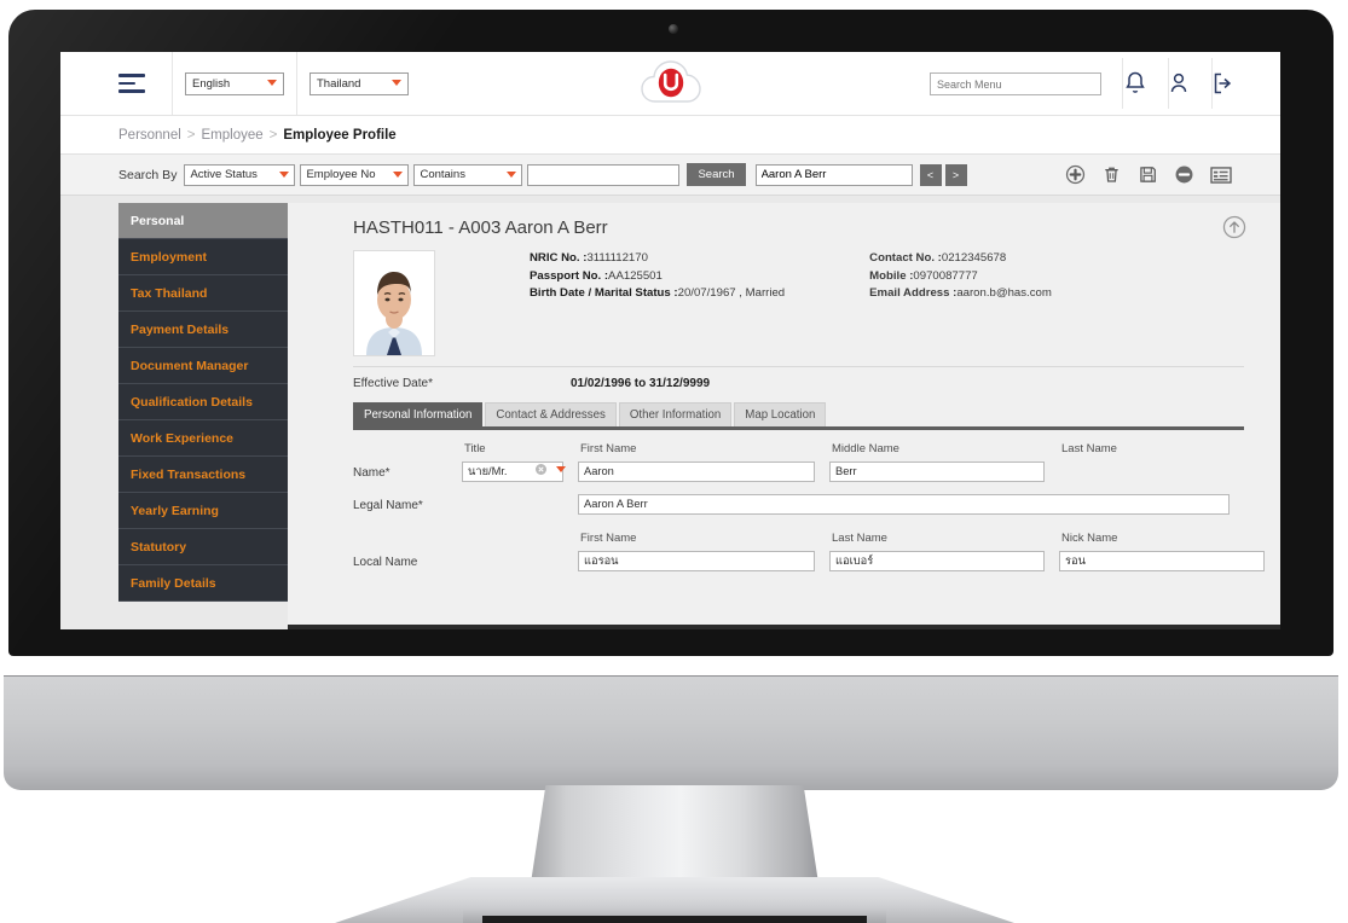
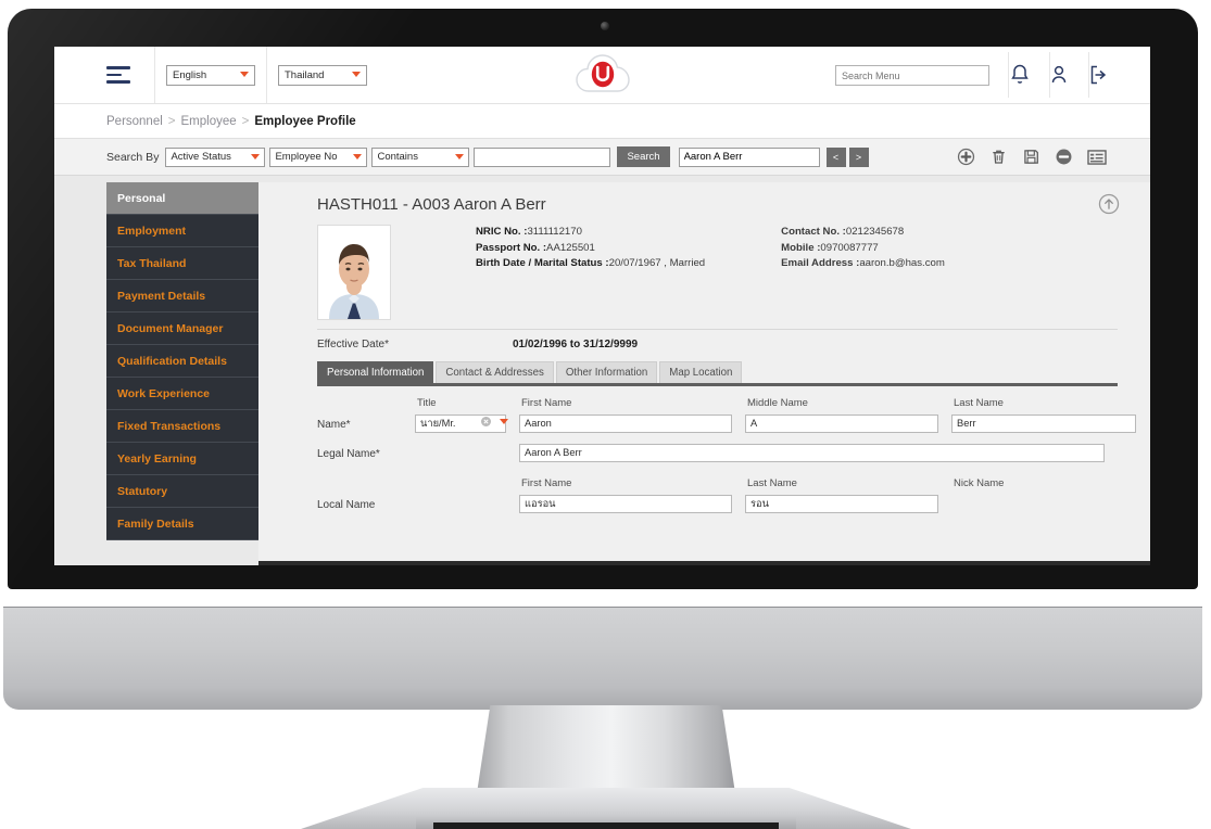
  English
  Thailand
  Search Menu
  Personnel
  >
  Employee
  >
  Employee Profile
  Search By
  Active Status
  Employee No
  Contains
  Search
  Aaron A Berr
  <
  >
  Personal
  Employment
  Tax Thailand
  Payment Details
  Document Manager
  Qualification Details
  Work Experience
  Fixed Transactions
  Yearly Earning
  Statutory
  Family Details
  HASTH011 - A003 Aaron A Berr
  NRIC No. :3111112170
  Passport No. :AA125501
  Birth Date / Marital Status :20/07/1967 , Married
  Contact No. :0212345678
  Mobile :0970087777
  Email Address :aaron.b@has.com
  Effective Date*
  01/02/1996 to 31/12/9999
  Personal Information
  Contact & Addresses
  Other Information
  Map Location
  Title
  First Name
  Middle Name
  Last Name
  Name*
  นาย/Mr.
  Aaron
+ A
  Berr
  Legal Name*
  Aaron A Berr
  First Name
  Last Name
  Nick Name
  Local Name
  แอรอน
- แอเบอร์
  รอน
